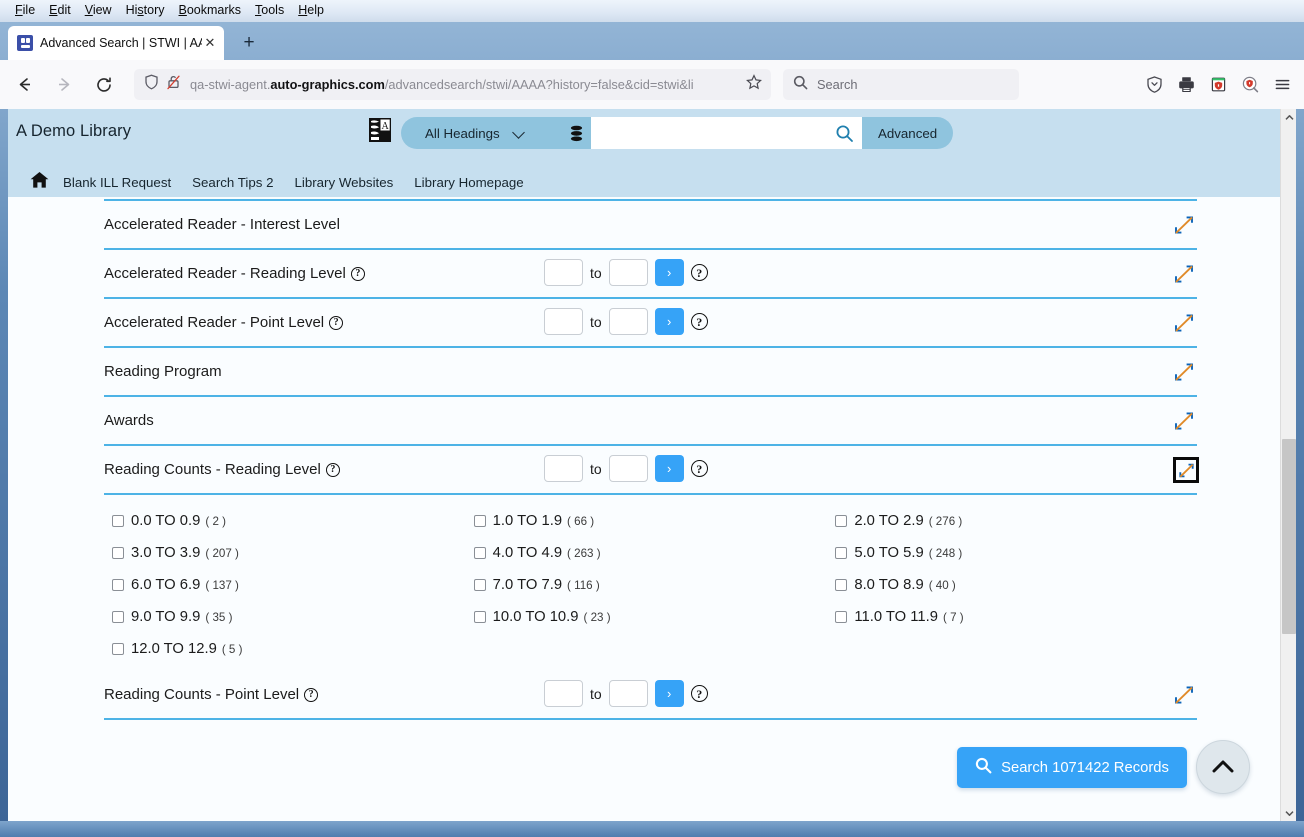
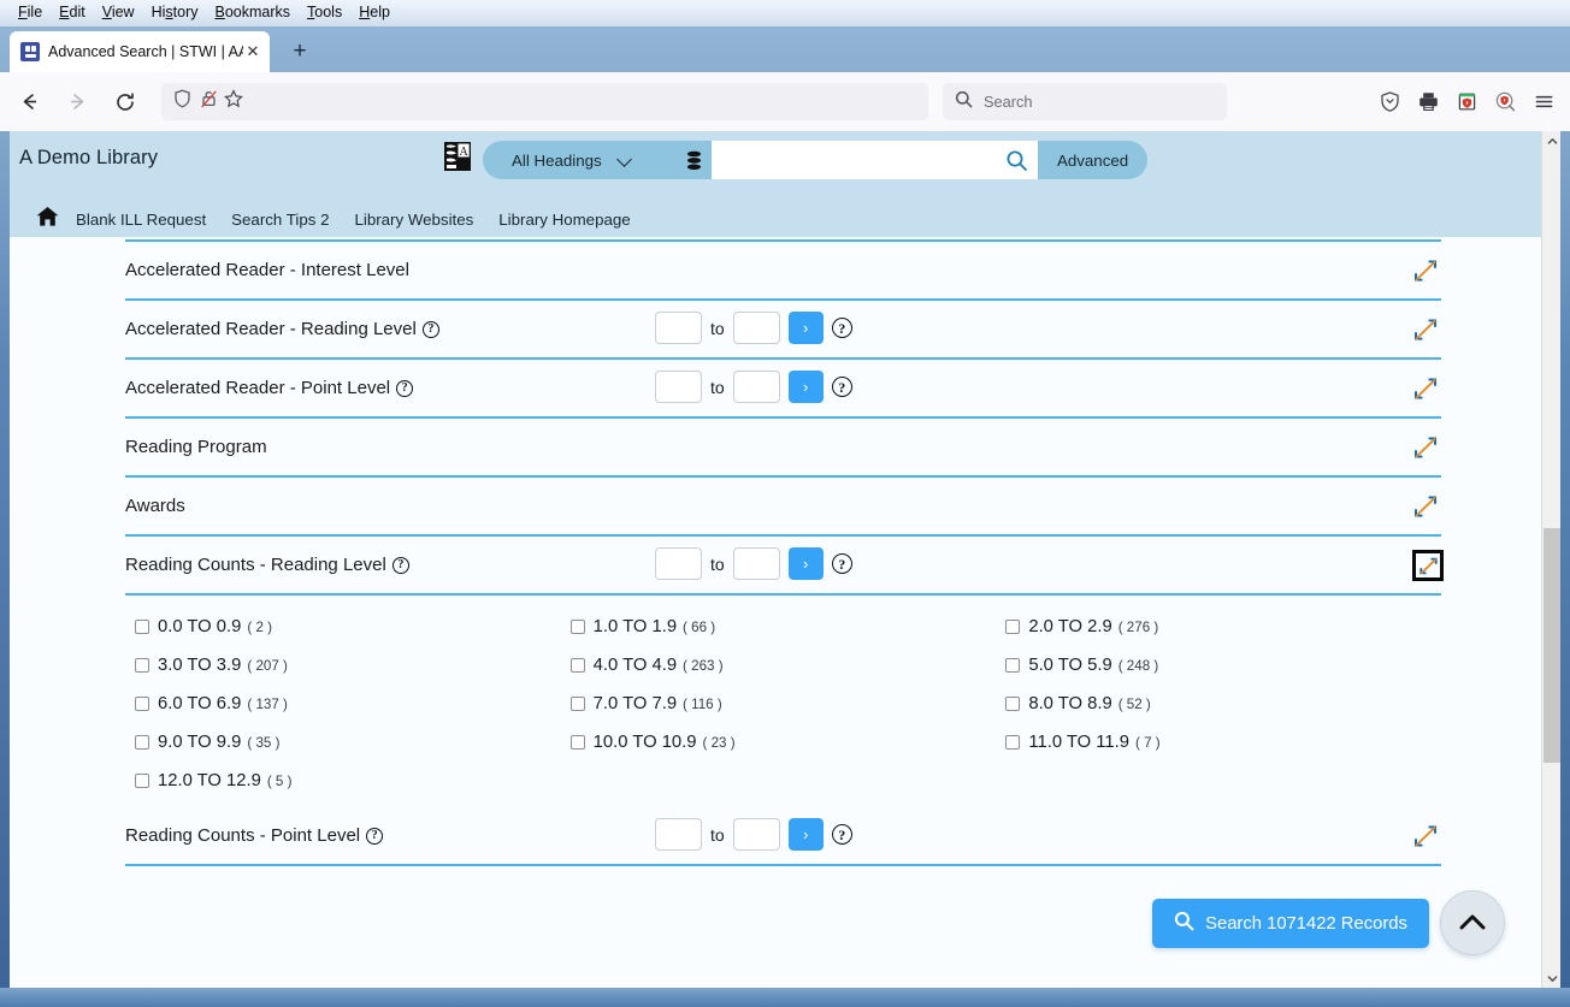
  File
  Edit
  View
  History
  Bookmarks
  Tools
  Help
  Advanced Search | STWI | A
  ✕
  +
- qa-stwi-agent.auto-graphics.com/advancedsearch/stwi/AAAA?history=false&cid=stwi&li
  Search
  A Demo Library
  All Headings
  Advanced
  A
  Blank ILL Request
  Search Tips 2
  Library Websites
  Library Homepage
  Accelerated Reader - Interest Level
  Accelerated Reader - Reading Level
  ?
  to
  ›
  ?
  Accelerated Reader - Point Level
  ?
  to
  ›
  ?
  Reading Program
  Awards
  Reading Counts - Reading Level
  ?
  to
  ›
  ?
  0.0 TO 0.9
  ( 2 )
  1.0 TO 1.9
  ( 66 )
  2.0 TO 2.9
  ( 276 )
  3.0 TO 3.9
  ( 207 )
  4.0 TO 4.9
  ( 263 )
  5.0 TO 5.9
  ( 248 )
  6.0 TO 6.9
  ( 137 )
  7.0 TO 7.9
  ( 116 )
  8.0 TO 8.9
- ( 40 )
+ ( 52 )
  9.0 TO 9.9
  ( 35 )
  10.0 TO 10.9
  ( 23 )
  11.0 TO 11.9
  ( 7 )
  12.0 TO 12.9
  ( 5 )
  Reading Counts - Point Level
  ?
  to
  ›
  ?
  Search 1071422 Records
